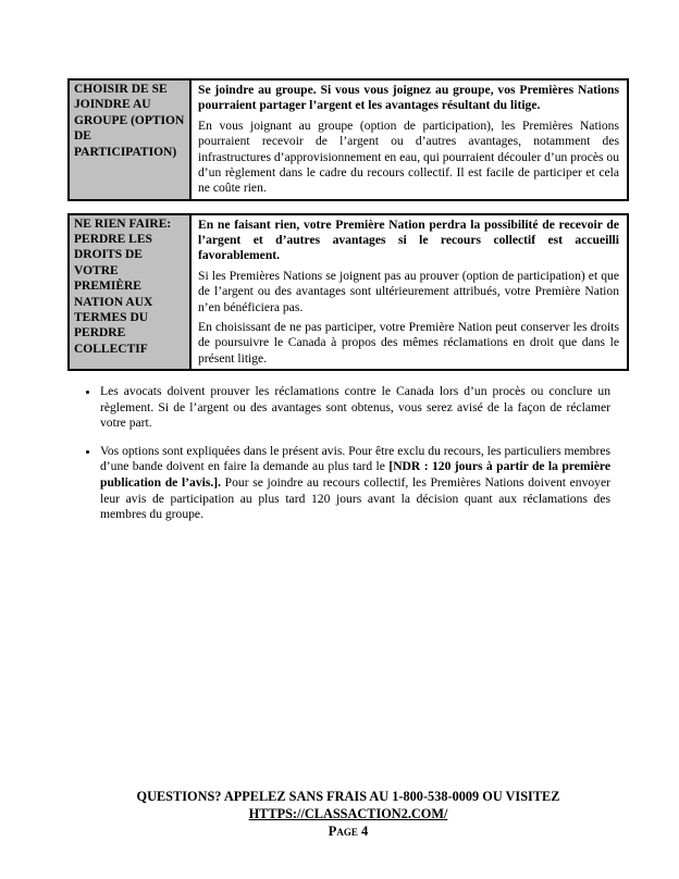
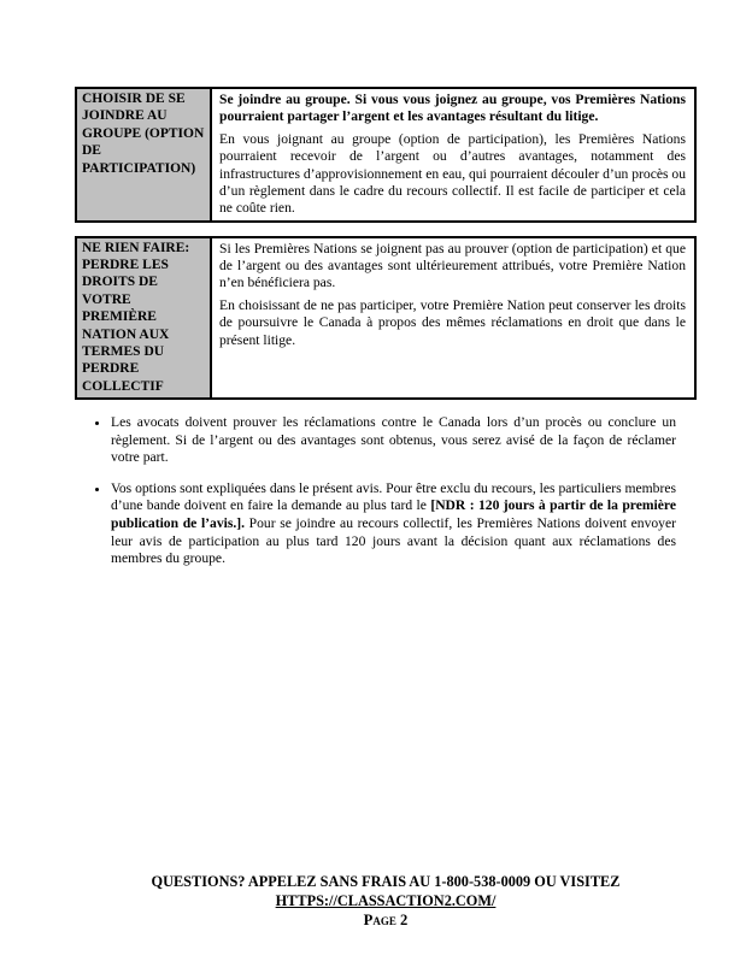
  CHOISIR DE SE JOINDRE AU GROUPE (OPTION DE PARTICIPATION)
  Se joindre au groupe. Si vous vous joignez au groupe, vos Premières Nations pourraient partager l’argent et les avantages résultant du litige.
  En vous joignant au groupe (option de participation), les Premières Nations pourraient recevoir de l’argent ou d’autres avantages, notamment des infrastructures d’approvisionnement en eau, qui pourraient découler d’un procès ou d’un règlement dans le cadre du recours collectif. Il est facile de participer et cela ne coûte rien.
  NE RIEN FAIRE: PERDRE LES DROITS DE VOTRE PREMIÈRE NATION AUX TERMES DU PERDRE COLLECTIF
- En ne faisant rien, votre Première Nation perdra la possibilité de recevoir de l’argent et d’autres avantages si le recours collectif est accueilli favorablement.
  Si les Premières Nations se joignent pas au prouver (option de participation) et que de l’argent ou des avantages sont ultérieurement attribués, votre Première Nation n’en bénéficiera pas.
  En choisissant de ne pas participer, votre Première Nation peut conserver les droits de poursuivre le Canada à propos des mêmes réclamations en droit que dans le présent litige.
  Les avocats doivent prouver les réclamations contre le Canada lors d’un procès ou conclure un règlement. Si de l’argent ou des avantages sont obtenus, vous serez avisé de la façon de réclamer votre part.
  Vos options sont expliquées dans le présent avis. Pour être exclu du recours, les particuliers membres d’une bande doivent en faire la demande au plus tard le [NDR : 120 jours à partir de la première publication de l’avis.]. Pour se joindre au recours collectif, les Premières Nations doivent envoyer leur avis de participation au plus tard 120 jours avant la décision quant aux réclamations des membres du groupe.
  QUESTIONS? APPELEZ SANS FRAIS AU 1-800-538-0009 OU VISITEZ
  HTTPS://CLASSACTION2.COM/
- Page 4
+ Page 2
